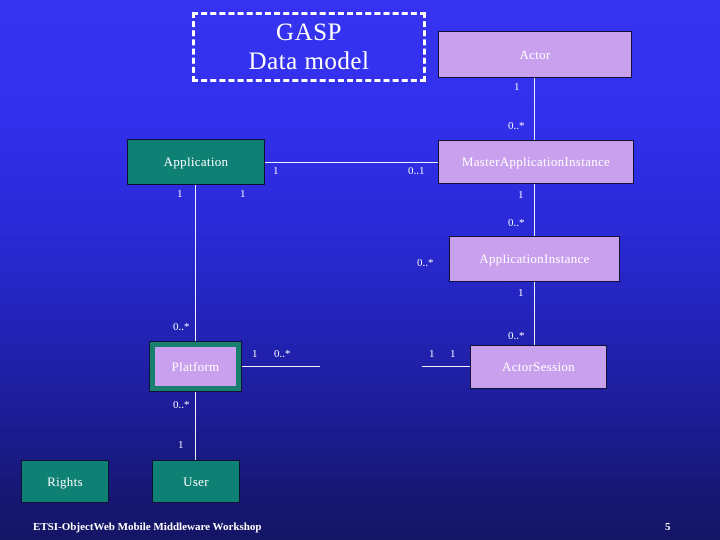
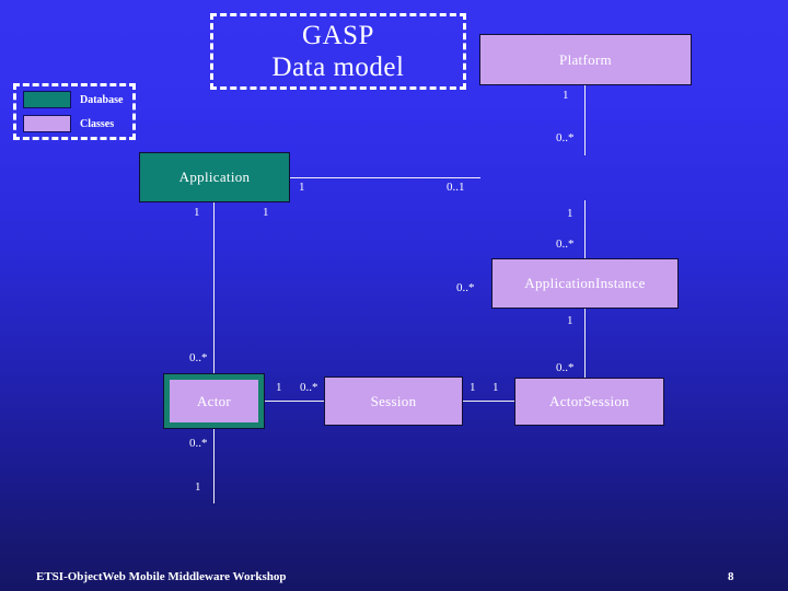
  GASP
  Data model
+ Database
+ Classes
- Actor
+ Platform
  Application
- MasterApplicationInstance
  ApplicationInstance
- Platform
+ Actor
+ Session
  ActorSession
- Rights
- User
  1
  0..*
  1
  0..1
  1
  1
  1
  0..*
  0..*
  1
  0..*
  0..*
  1
  0..*
  1
  1
  0..*
  1
  ETSI-ObjectWeb Mobile Middleware Workshop
- 5
+ 8
